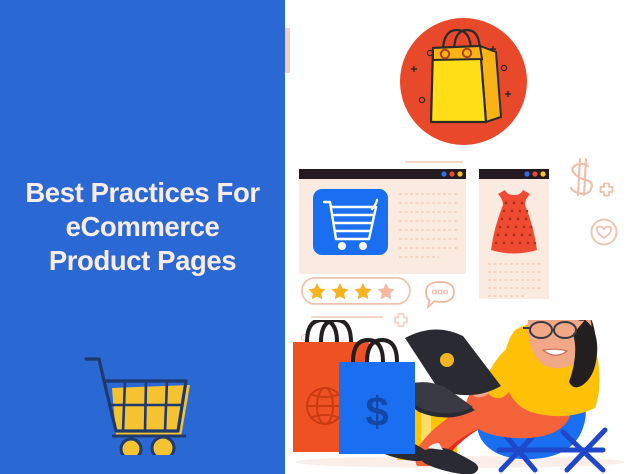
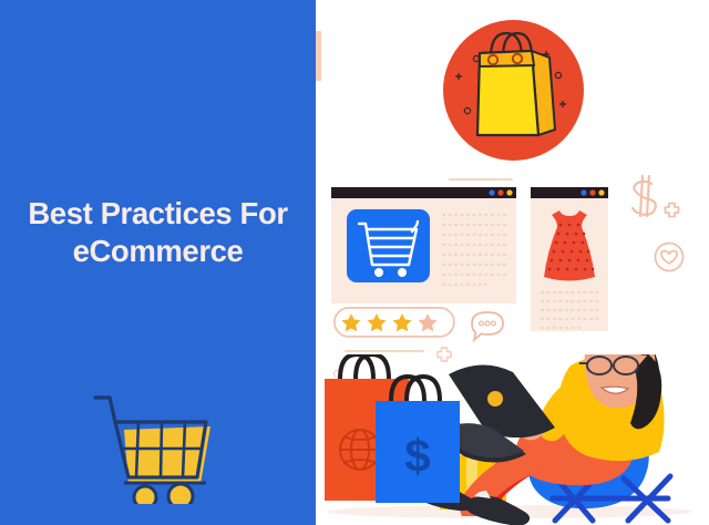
  Best Practices For
  eCommerce
- Product Pages
  $
